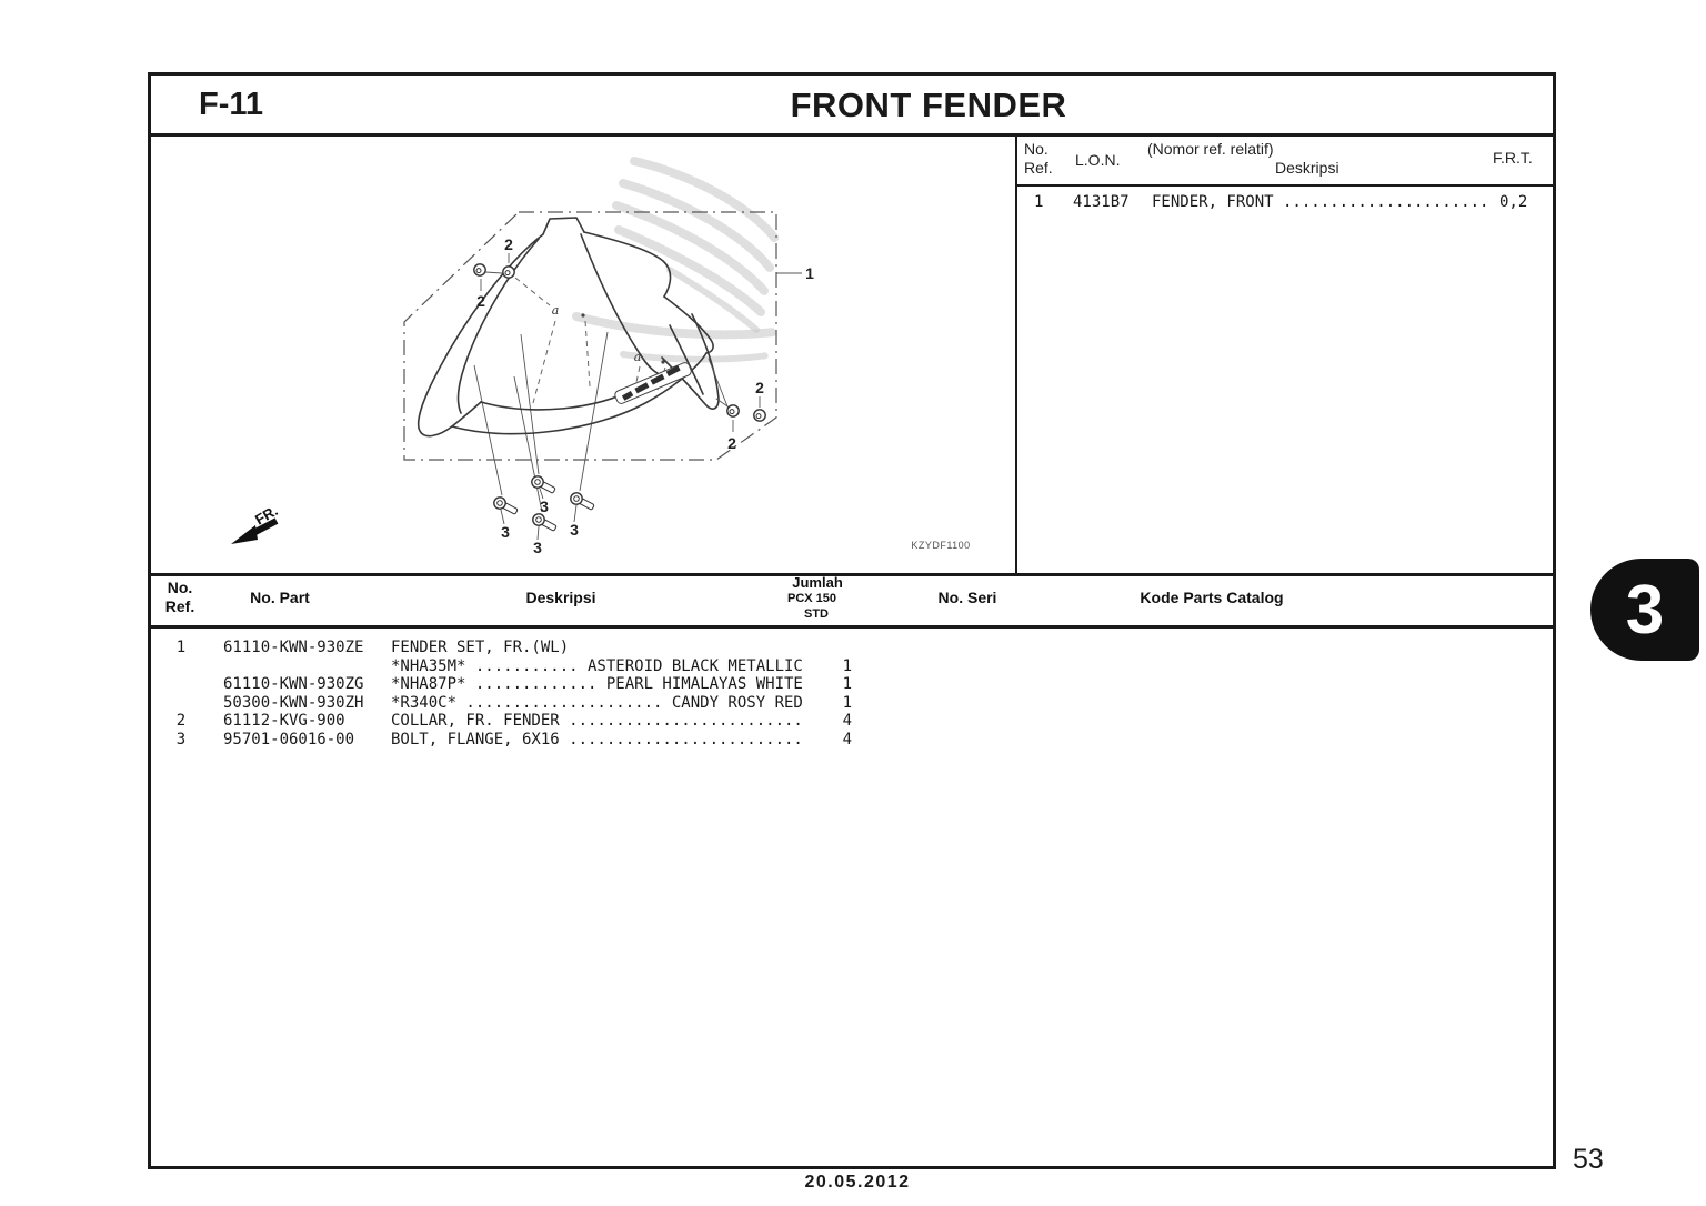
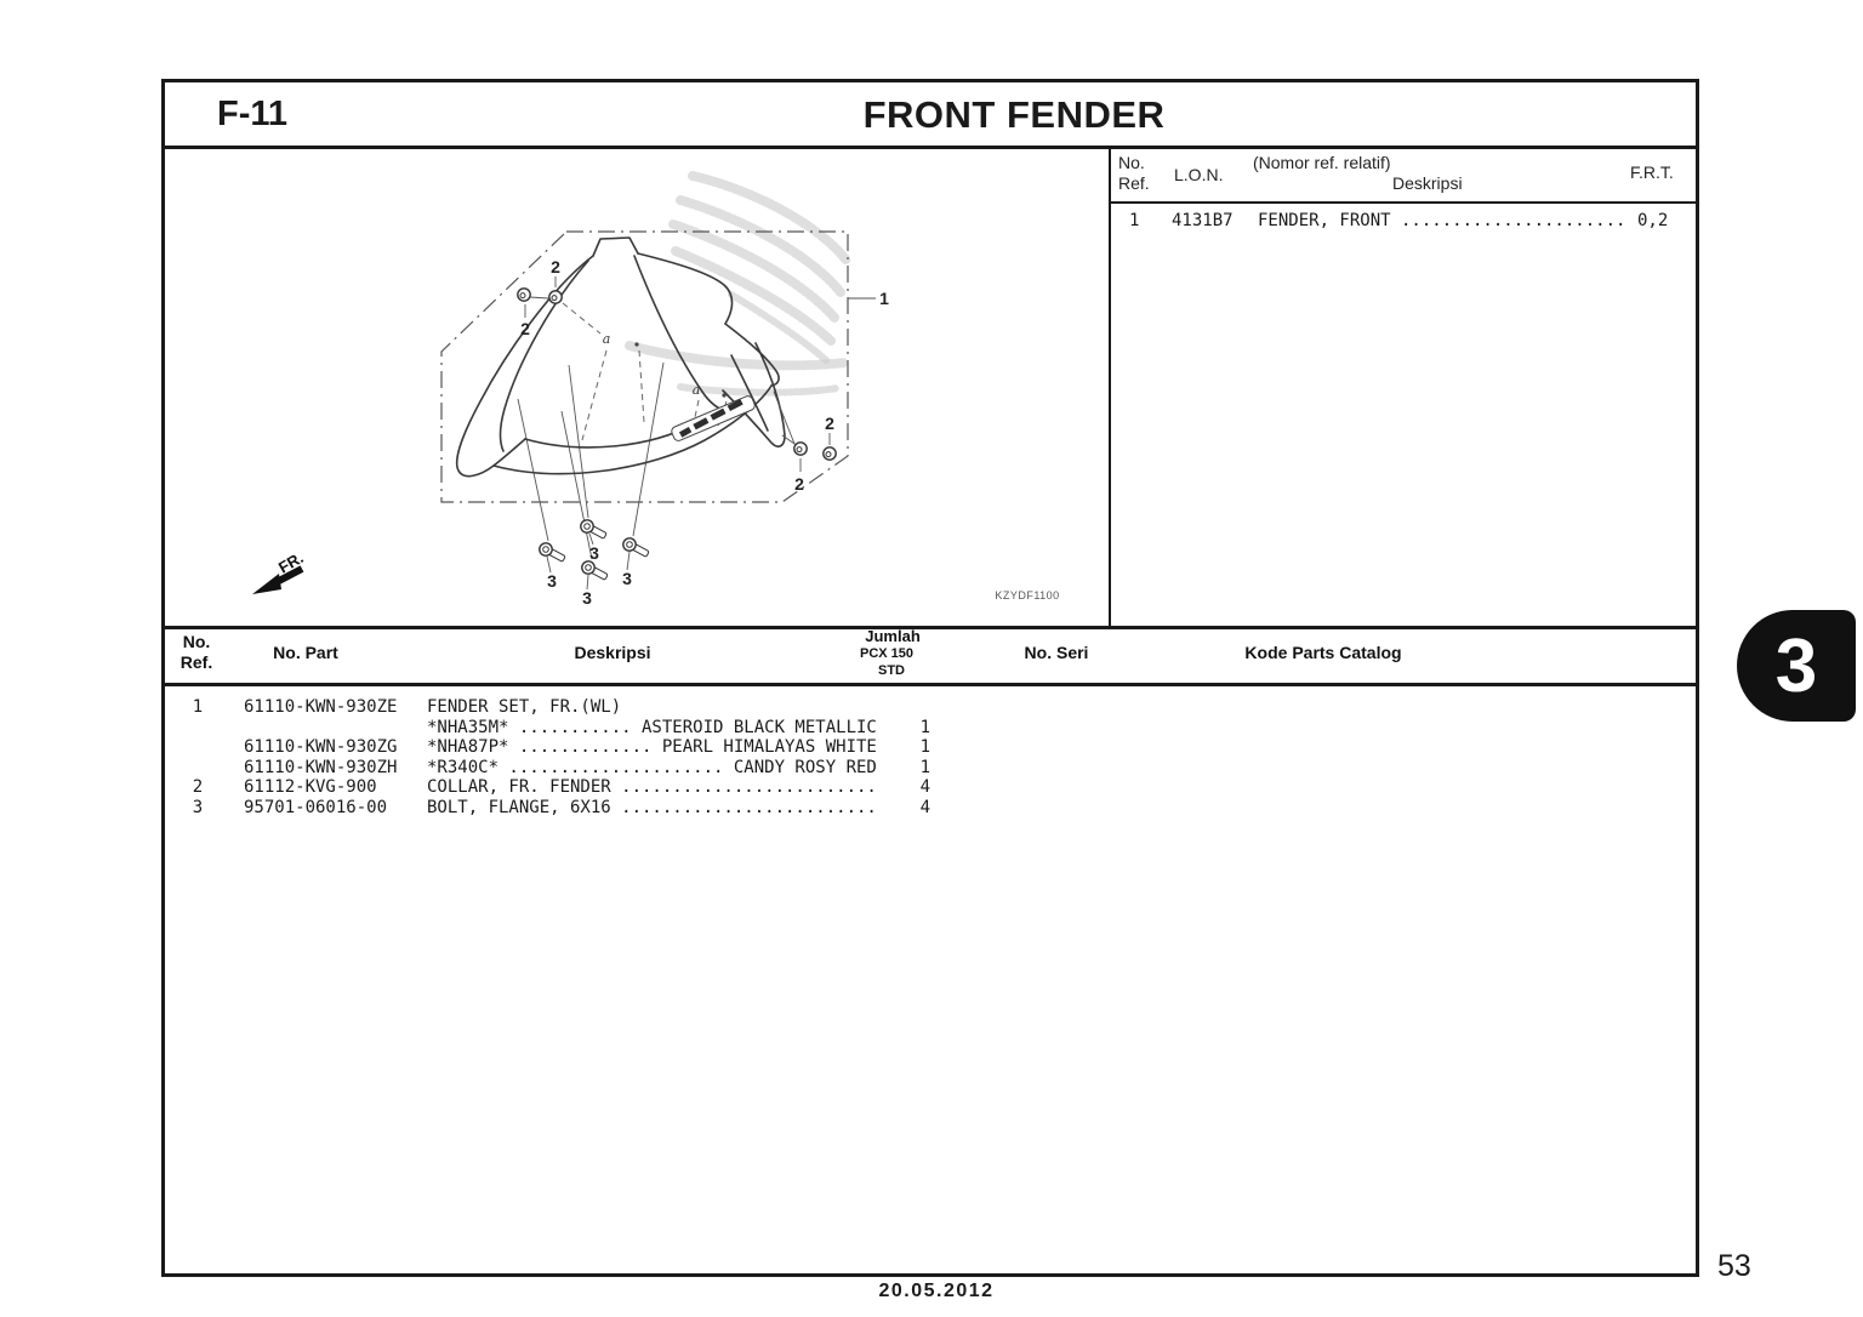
  F-11
  FRONT FENDER
  No.
  Ref.
  L.O.N.
  (Nomor ref. relatif)
  Deskripsi
  F.R.T.
  1
  4131B7
  FENDER, FRONT ......................
  0,2
  1
  2
  2
  2
  2
  3
  3
  3
  3
  a
  a
  KZYDF1100
  No.
  Ref.
  No. Part
  Deskripsi
  Jumlah
  PCX 150
  STD
  No. Seri
  Kode Parts Catalog
  1
  61110-KWN-930ZE
  FENDER SET, FR.(WL)
  *NHA35M* ........... ASTEROID BLACK METALLIC
  1
  61110-KWN-930ZG
  *NHA87P* ............. PEARL HIMALAYAS WHITE
  1
- 50300-KWN-930ZH
+ 61110-KWN-930ZH
  *R340C* ..................... CANDY ROSY RED
  1
  2
  61112-KVG-900
  COLLAR, FR. FENDER .........................
  4
  3
  95701-06016-00
  BOLT, FLANGE, 6X16 .........................
  4
  3
  53
  20.05.2012
